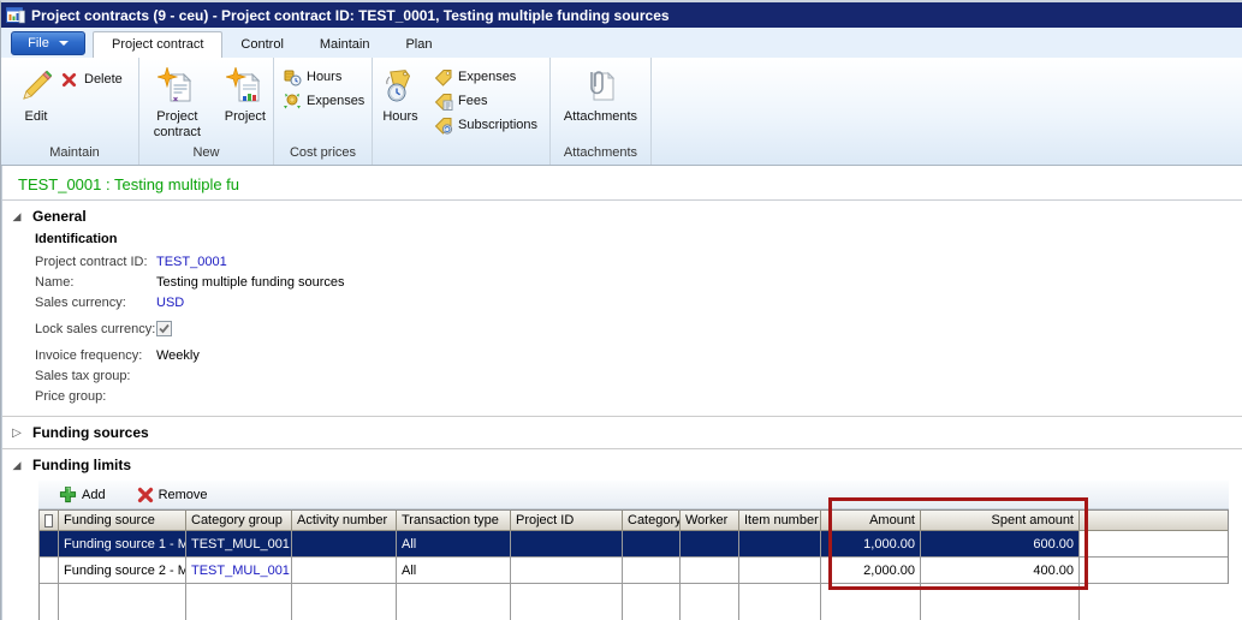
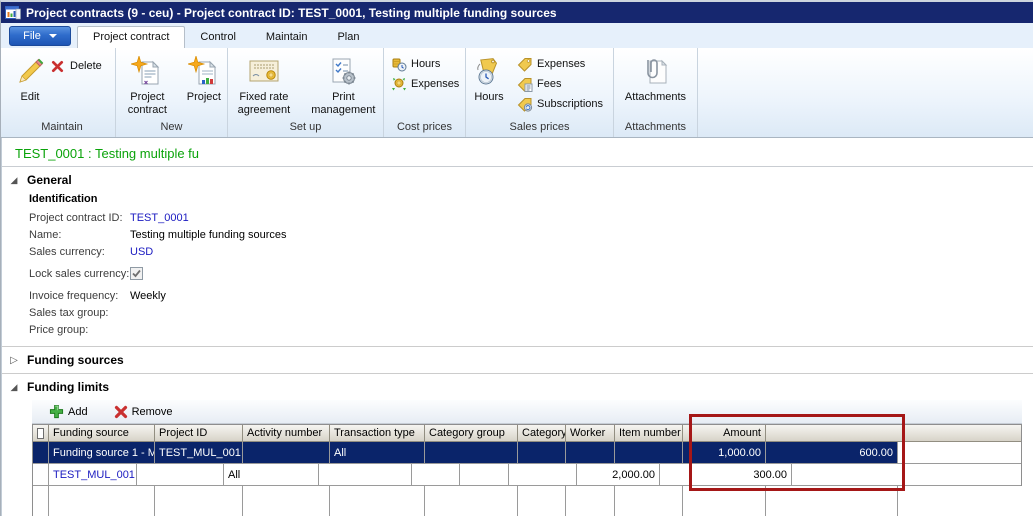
  Project contracts (9 - ceu) - Project contract ID: TEST_0001, Testing multiple funding sources
  File
  Project contract
  Control
  Maintain
  Plan
  Edit
  Delete
  Maintain
  Project contract
  Project
  New
+ Fixed rate agreement
+ Print management
+ Set up
  Hours
  Expenses
  Cost prices
  Hours
  Expenses
  Fees
  Subscriptions
+ Sales prices
  Attachments
  Attachments
  TEST_0001 : Testing multiple fu
  ◢
  General
  Identification
  Project contract ID:
  TEST_0001
  Name:
  Testing multiple funding sources
  Sales currency:
  USD
  Lock sales currency:
  Invoice frequency:
  Weekly
  Sales tax group:
  Price group:
  ▷
  Funding sources
  ◢
  Funding limits
  Add
  Remove
  Funding source
- Category group
+ Project ID
  Activity number
  Transaction type
- Project ID
+ Category group
  Category
  Worker
  Item number
  Amount
- Spent amount
  Funding source 1 - M
  TEST_MUL_001
  All
  1,000.00
  600.00
- Funding source 2 - M
  TEST_MUL_001
  All
  2,000.00
- 400.00
+ 300.00
